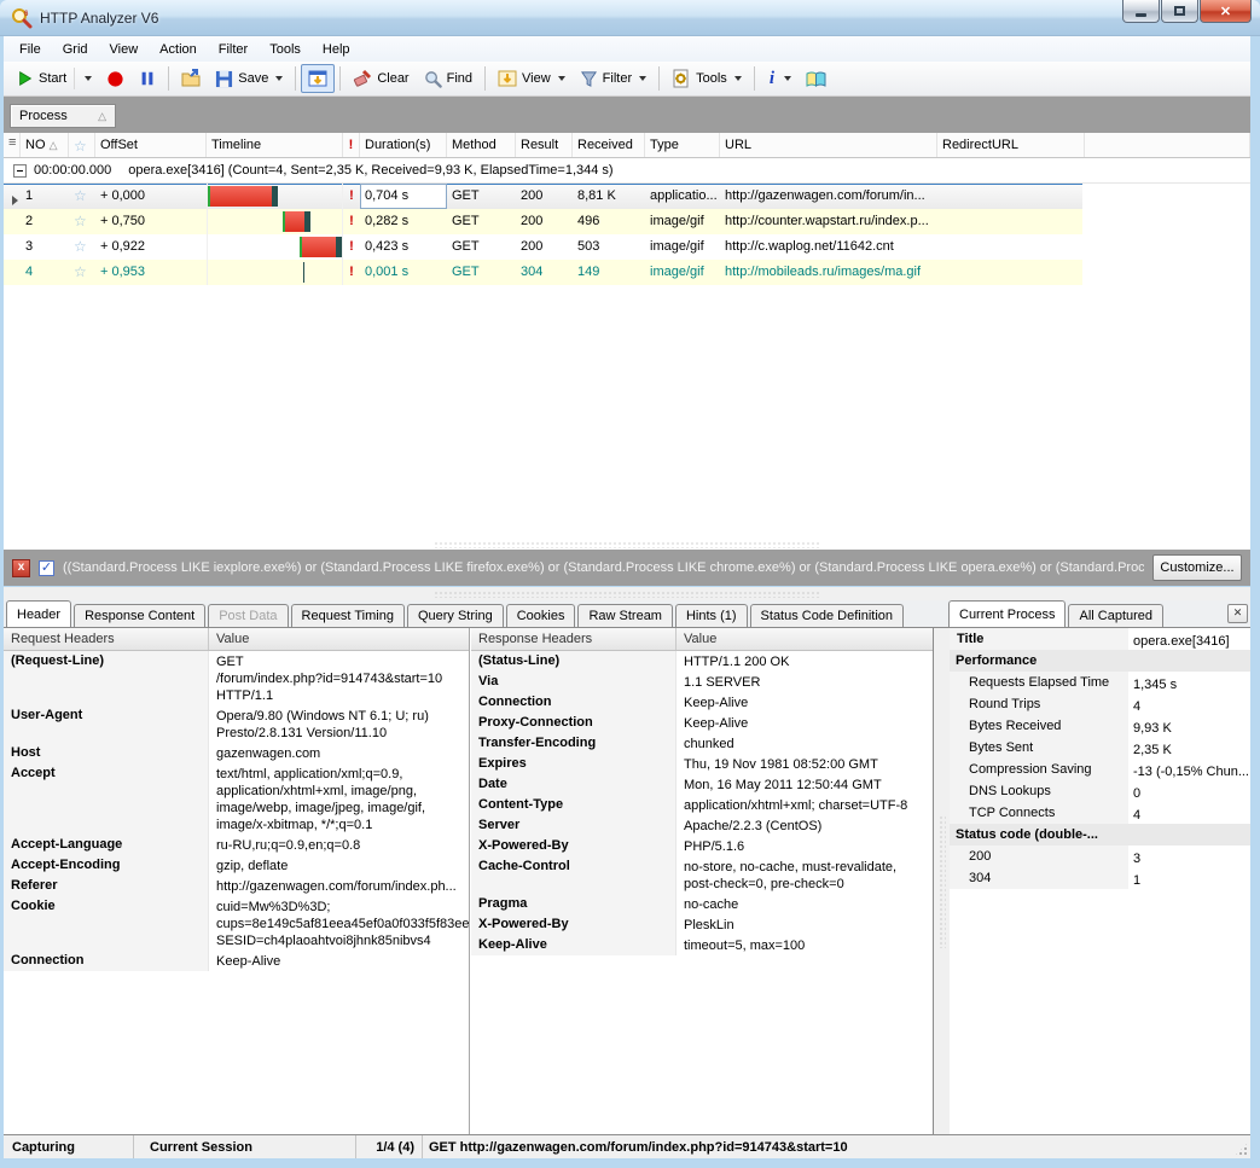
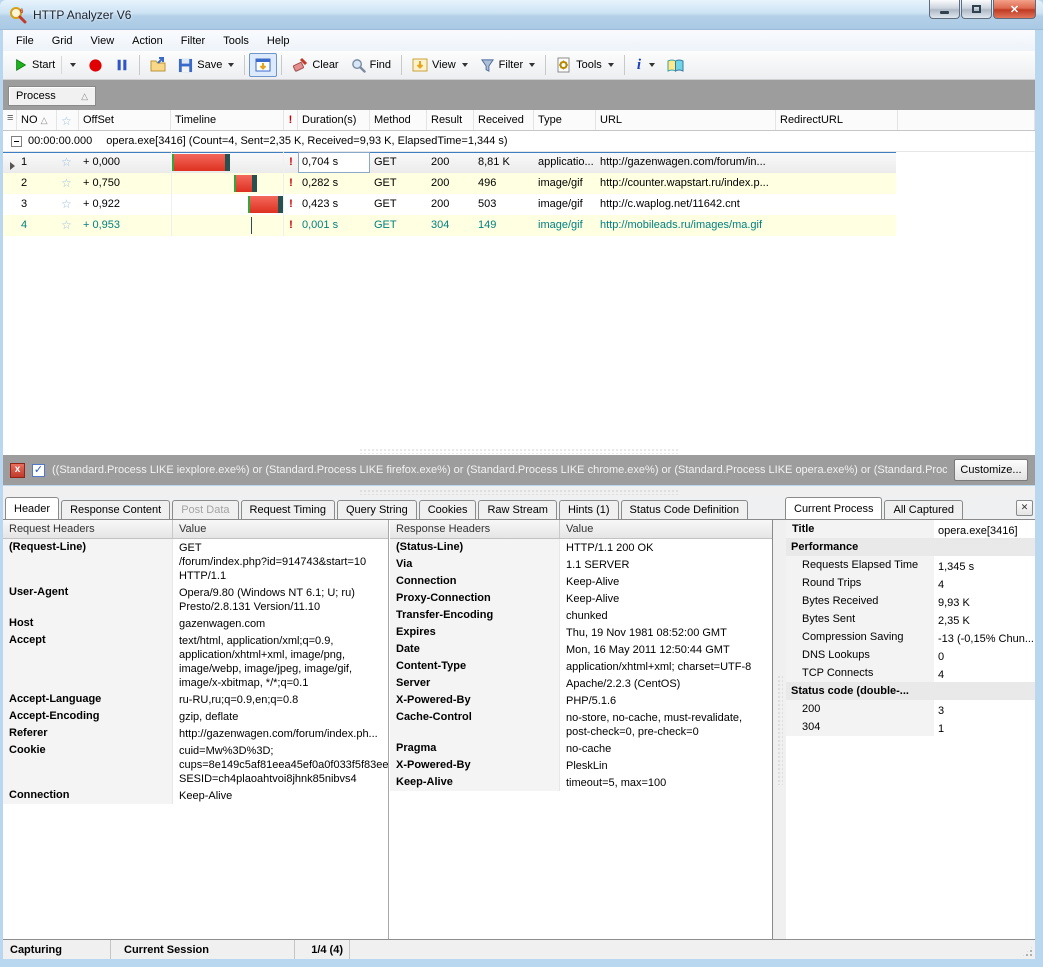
  HTTP Analyzer V6
  ✕
  File
  Grid
  View
  Action
  Filter
  Tools
  Help
  Start
  Save
  Clear
  Find
  View
  Filter
  Tools
  i
  Process
  △
  ≡
  NO △
  ☆
  OffSet
  Timeline
  !
  Duration(s)
  Method
  Result
  Received
  Type
  URL
  RedirectURL
  00:00:00.000
  opera.exe[3416] (Count=4, Sent=2,35 K, Received=9,93 K, ElapsedTime=1,344 s)
  1
  ☆
  + 0,000
  !
  0,704 s
  GET
  200
  8,81 K
  applicatio...
  http://gazenwagen.com/forum/in...
  2
  ☆
  + 0,750
  !
  0,282 s
  GET
  200
  496
  image/gif
  http://counter.wapstart.ru/index.p...
  3
  ☆
  + 0,922
  !
  0,423 s
  GET
  200
  503
  image/gif
  http://c.waplog.net/11642.cnt
  4
  ☆
  + 0,953
  !
  0,001 s
  GET
  304
  149
  image/gif
  http://mobileads.ru/images/ma.gif
  x
  ✓
  ((Standard.Process LIKE iexplore.exe%) or (Standard.Process LIKE firefox.exe%) or (Standard.Process LIKE chrome.exe%) or (Standard.Process LIKE opera.exe%) or (Standard.Proc
  Customize...
  Header
  Response Content
  Post Data
  Request Timing
  Query String
  Cookies
  Raw Stream
  Hints (1)
  Status Code Definition
  Current Process
  All Captured
  ✕
  Request Headers
  Value
  (Request-Line)
  GET
  /forum/index.php?id=914743&start=10
  HTTP/1.1
  User-Agent
  Opera/9.80 (Windows NT 6.1; U; ru)
  Presto/2.8.131 Version/11.10
  Host
  gazenwagen.com
  Accept
  text/html, application/xml;q=0.9,
  application/xhtml+xml, image/png,
  image/webp, image/jpeg, image/gif,
  image/x-xbitmap, */*;q=0.1
  Accept-Language
  ru-RU,ru;q=0.9,en;q=0.8
  Accept-Encoding
  gzip, deflate
  Referer
  http://gazenwagen.com/forum/index.ph...
  Cookie
  cuid=Mw%3D%3D;
  cups=8e149c5af81eea45ef0a0f033f5f83ee
  SESID=ch4plaoahtvoi8jhnk85nibvs4
  Connection
  Keep-Alive
  Response Headers
  Value
  (Status-Line)
  HTTP/1.1 200 OK
  Via
  1.1 SERVER
  Connection
  Keep-Alive
  Proxy-Connection
  Keep-Alive
  Transfer-Encoding
  chunked
  Expires
  Thu, 19 Nov 1981 08:52:00 GMT
  Date
  Mon, 16 May 2011 12:50:44 GMT
  Content-Type
  application/xhtml+xml; charset=UTF-8
  Server
  Apache/2.2.3 (CentOS)
  X-Powered-By
  PHP/5.1.6
  Cache-Control
  no-store, no-cache, must-revalidate,
  post-check=0, pre-check=0
  Pragma
  no-cache
  X-Powered-By
  PleskLin
  Keep-Alive
  timeout=5, max=100
  Title
  opera.exe[3416]
  Performance
  Requests Elapsed Time
  1,345 s
  Round Trips
  4
  Bytes Received
  9,93 K
  Bytes Sent
  2,35 K
  Compression Saving
  -13 (-0,15% Chun...
  DNS Lookups
  0
  TCP Connects
  4
  Status code (double-...
  200
  3
  304
  1
  Capturing
  Current Session
  1/4 (4)
- GET http://gazenwagen.com/forum/index.php?id=914743&start=10
